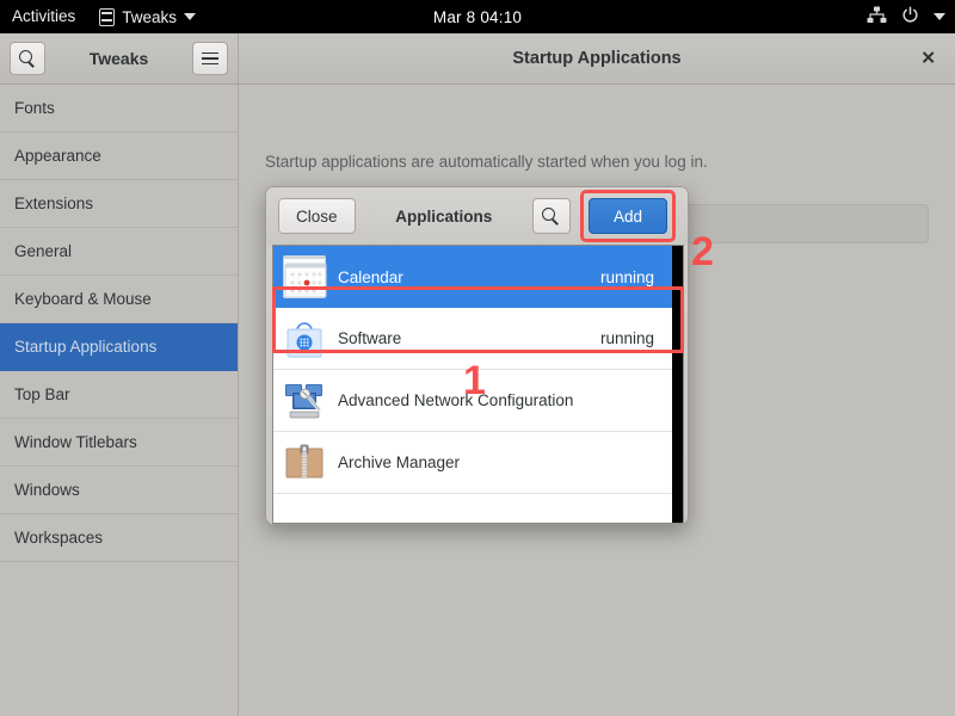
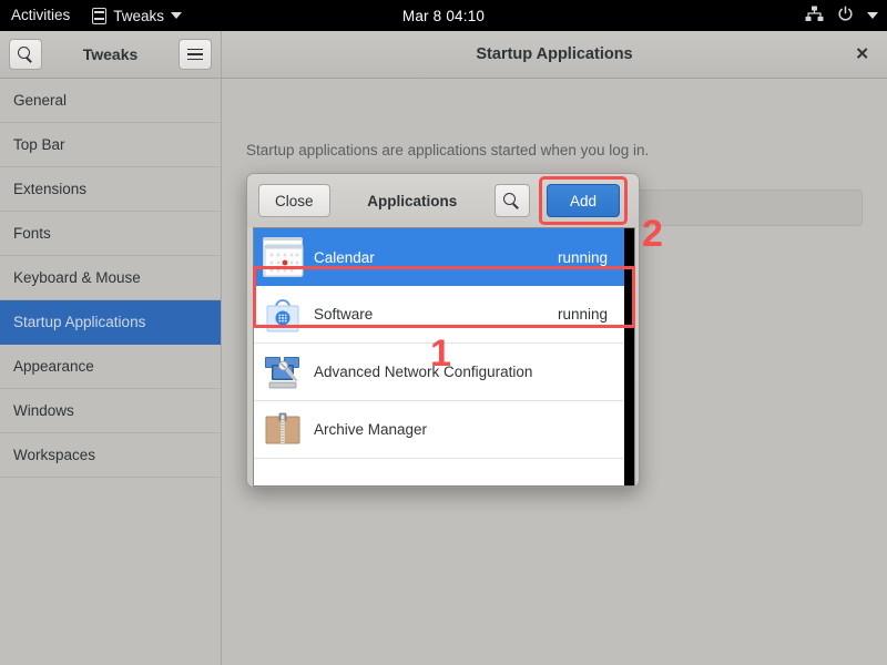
  Activities
  Tweaks
  Mar 8 04:10
  Tweaks
  Startup Applications
  ✕
- Fonts
+ General
- Appearance
+ Top Bar
  Extensions
- General
+ Fonts
  Keyboard & Mouse
  Startup Applications
- Top Bar
+ Appearance
- Window Titlebars
  Windows
  Workspaces
- Startup applications are automatically started when you log in.
+ Startup applications are applications started when you log in.
  Close
  Applications
  Add
  Calendar
  running
  Software
  running
  Advanced Network Configuration
  Archive Manager
  1
  2
